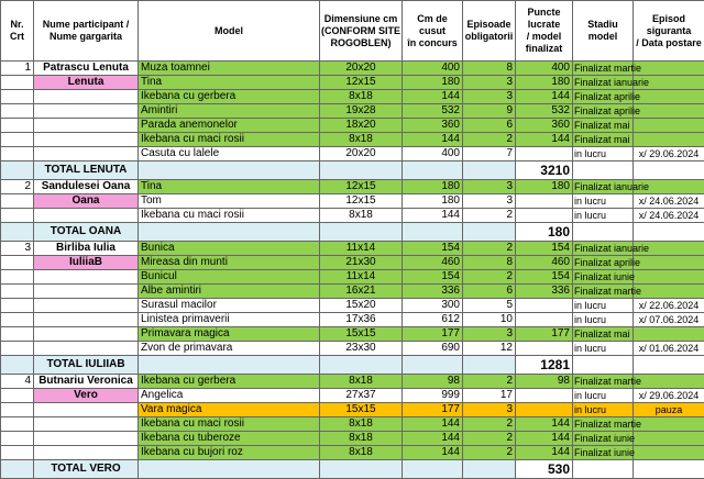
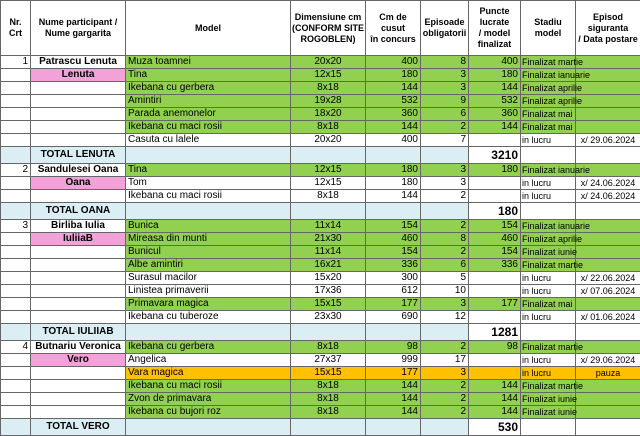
  Nr. Crt	Nume participant / Nume gargarita	Model	Dimensiune cm (CONFORM SITE ROGOBLEN)	Cm de cusut în concurs	Episoade obligatorii	Puncte lucrate / model finalizat	Stadiu model	Episod siguranta / Data postare
  1	Patrascu Lenuta	Muza toamnei	20x20	400	8	400	Finalizat martie
  	Lenuta	Tina	12x15	180	3	180	Finalizat ianuarie
  		Ikebana cu gerbera	8x18	144	3	144	Finalizat aprilie
  		Amintiri	19x28	532	9	532	Finalizat aprilie
  		Parada anemonelor	18x20	360	6	360	Finalizat mai
  		Ikebana cu maci rosii	8x18	144	2	144	Finalizat mai
  		Casuta cu lalele	20x20	400	7		in lucru	x/ 29.06.2024
  	TOTAL LENUTA					3210
  2	Sandulesei Oana	Tina	12x15	180	3	180	Finalizat ianuarie
  	Oana	Tom	12x15	180	3		in lucru	x/ 24.06.2024
  		Ikebana cu maci rosii	8x18	144	2		in lucru	x/ 24.06.2024
  	TOTAL OANA					180
  3	Birliba Iulia	Bunica	11x14	154	2	154	Finalizat ianuarie
  	IuliiaB	Mireasa din munti	21x30	460	8	460	Finalizat aprilie
  		Bunicul	11x14	154	2	154	Finalizat iunie
  		Albe amintiri	16x21	336	6	336	Finalizat martie
  		Surasul macilor	15x20	300	5		in lucru	x/ 22.06.2024
  		Linistea primaverii	17x36	612	10		in lucru	x/ 07.06.2024
  		Primavara magica	15x15	177	3	177	Finalizat mai
- 		Zvon de primavara	23x30	690	12		in lucru	x/ 01.06.2024
+ 		Ikebana cu tuberoze	23x30	690	12		in lucru	x/ 01.06.2024
  	TOTAL IULIIAB					1281
  4	Butnariu Veronica	Ikebana cu gerbera	8x18	98	2	98	Finalizat martie
  	Vero	Angelica	27x37	999	17		in lucru	x/ 29.06.2024
  		Vara magica	15x15	177	3		in lucru	pauza
  		Ikebana cu maci rosii	8x18	144	2	144	Finalizat martie
- 		Ikebana cu tuberoze	8x18	144	2	144	Finalizat iunie
+ 		Zvon de primavara	8x18	144	2	144	Finalizat iunie
  		Ikebana cu bujori roz	8x18	144	2	144	Finalizat iunie
  	TOTAL VERO					530
